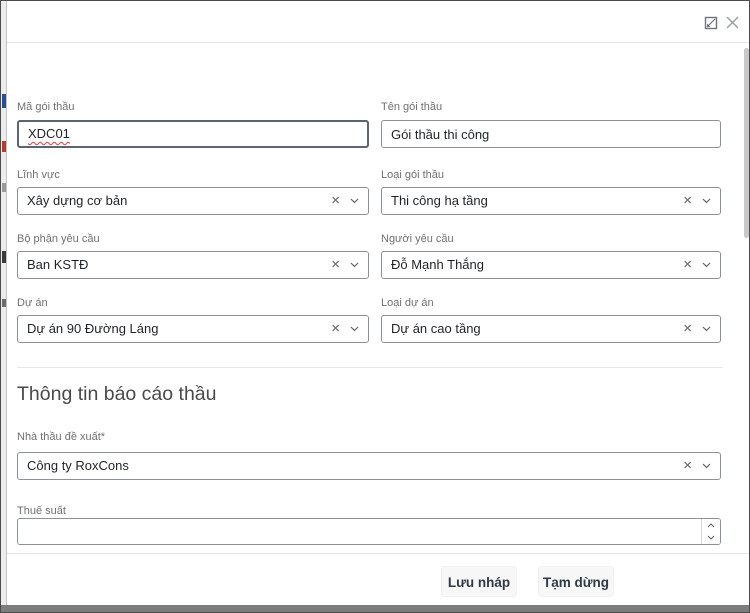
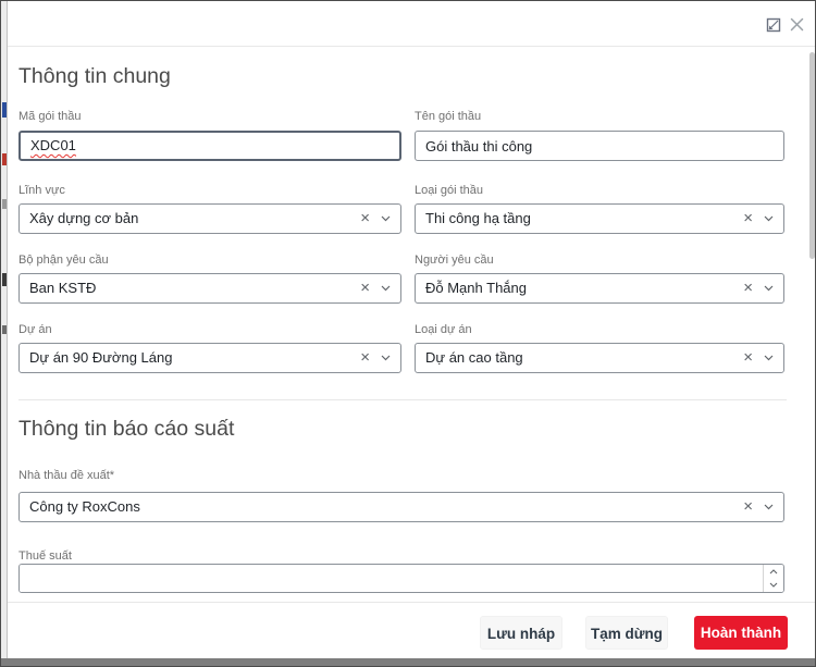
+ Thông tin chung
  Mã gói thầu
  XDC01
  Tên gói thầu
  Gói thầu thi công
  Lĩnh vực
  Xây dựng cơ bản
  ×
  Loại gói thầu
  Thi công hạ tầng
  ×
  Bộ phận yêu cầu
  Ban KSTĐ
  ×
  Người yêu cầu
  Đỗ Mạnh Thắng
  ×
  Dự án
  Dự án 90 Đường Láng
  ×
  Loại dự án
  Dự án cao tầng
  ×
- Thông tin báo cáo thầu
+ Thông tin báo cáo suất
  Nhà thầu đề xuất*
  Công ty RoxCons
  ×
  Thuế suất
  Lưu nháp
  Tạm dừng
+ Hoàn thành
